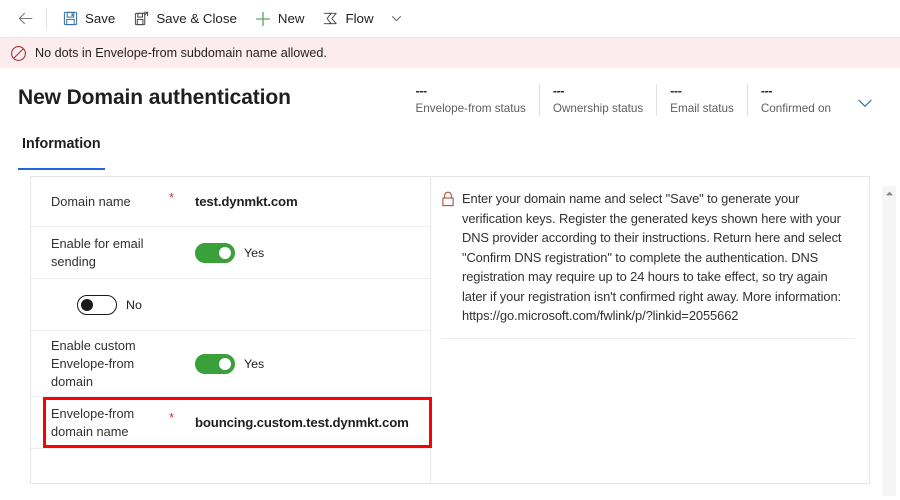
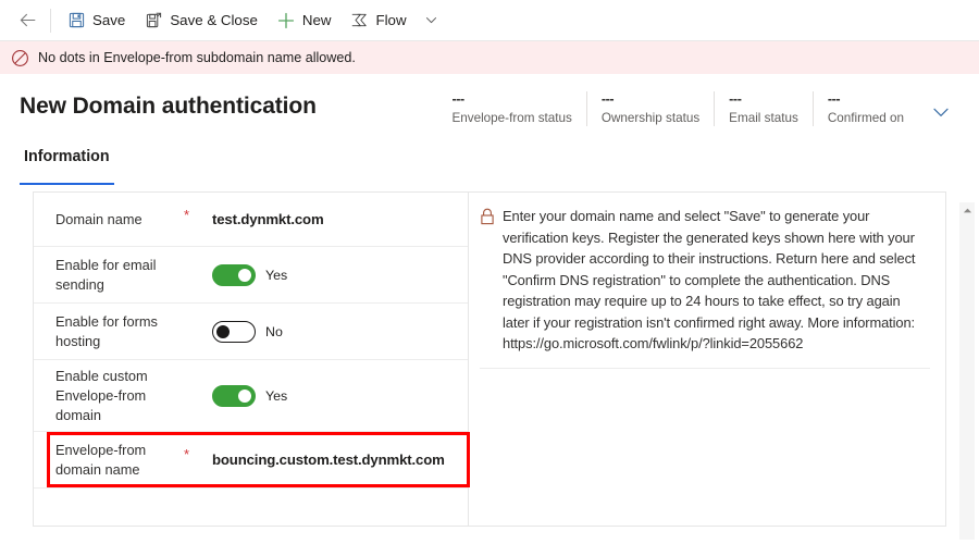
  Save
  Save & Close
  New
  Flow
  No dots in Envelope-from subdomain name allowed.
  New Domain authentication
  ---
  Envelope-from status
  ---
  Ownership status
  ---
  Email status
  ---
  Confirmed on
  Information
  Domain name
  *
  test.dynmkt.com
  Enable for email sending
  Yes
+ Enable for forms hosting
  No
  Enable custom Envelope-from domain
  Yes
  Envelope-from domain name
  *
  bouncing.custom.test.dynmkt.com
  Enter your domain name and select "Save" to generate your verification keys. Register the generated keys shown here with your DNS provider according to their instructions. Return here and select "Confirm DNS registration" to complete the authentication. DNS registration may require up to 24 hours to take effect, so try again later if your registration isn't confirmed right away. More information: https://go.microsoft.com/fwlink/p/?linkid=2055662
